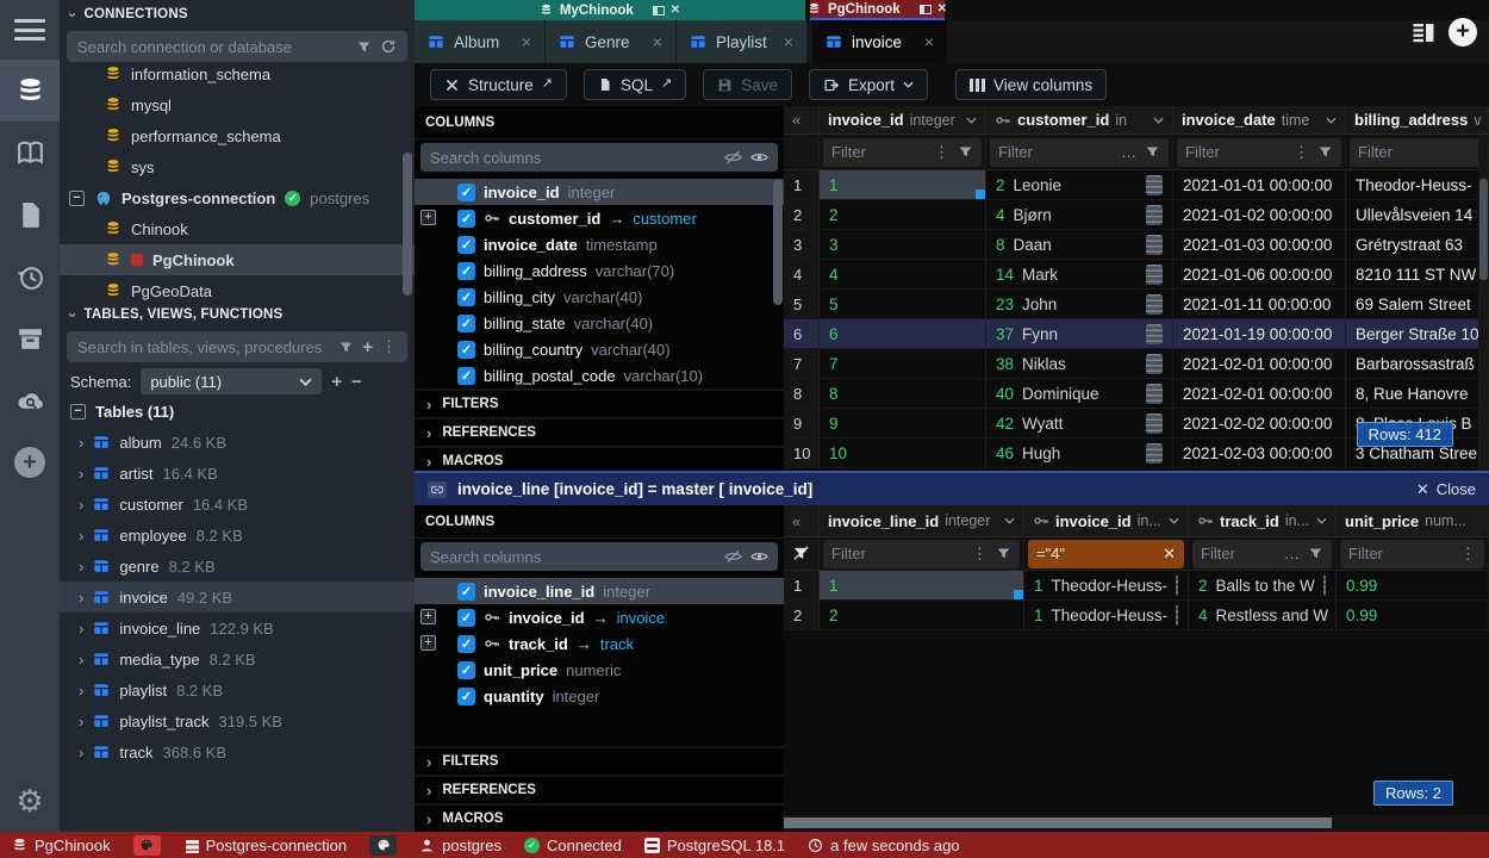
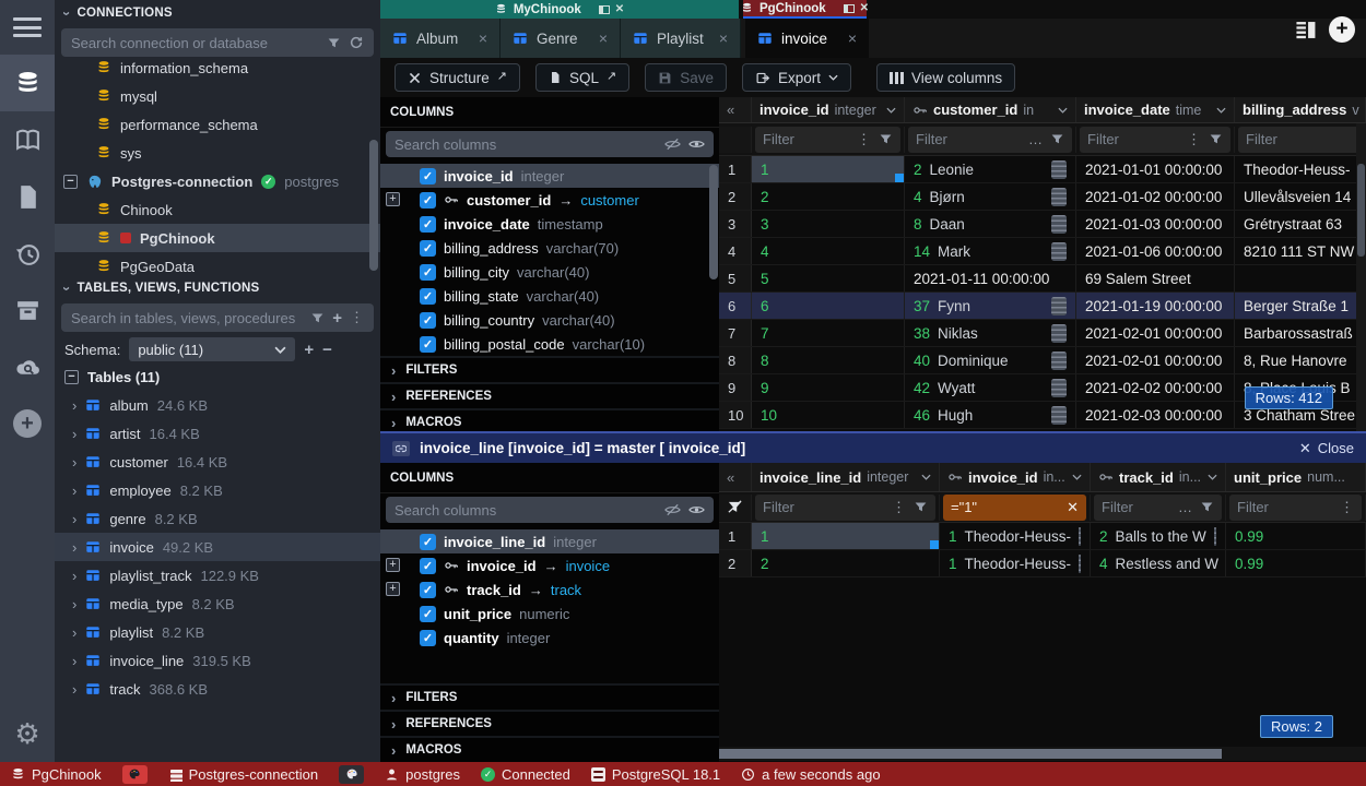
  +
  ⚙
  CONNECTIONS
  Search connection or database
  information_schema
  mysql
  performance_schema
  sys
  −
  Postgres-connection
  ✓
  postgres
  Chinook
  PgChinook
  PgGeoData
  TABLES, VIEWS, FUNCTIONS
  Search in tables, views, procedures
  +
  ⋮
  Schema:
  public (11)
  +
  −
  −
  Tables (11)
  ›
  album
  24.6 KB
  ›
  artist
  16.4 KB
  ›
  customer
  16.4 KB
  ›
  employee
  8.2 KB
  ›
  genre
  8.2 KB
  ›
  invoice
  49.2 KB
  ›
- invoice_line
+ playlist_track
  122.9 KB
  ›
  media_type
  8.2 KB
  ›
  playlist
  8.2 KB
  ›
- playlist_track
+ invoice_line
  319.5 KB
  ›
  track
  368.6 KB
  MyChinook
  ✕
  PgChinook
  ✕
  Album
  ×
  Genre
  ×
  Playlist
  ×
  invoice
  ×
  +
  Structure
  ↗
  SQL
  ↗
  Save
  Export
  View columns
  COLUMNS
  Search columns
  ✓
  invoice_id
  integer
  +
  ✓
  customer_id
  →
  customer
  ✓
  invoice_date
  timestamp
  ✓
  billing_address
  varchar(70)
  ✓
  billing_city
  varchar(40)
  ✓
  billing_state
  varchar(40)
  ✓
  billing_country
  varchar(40)
  ✓
  billing_postal_code
  varchar(10)
  ›
  FILTERS
  ›
  REFERENCES
  ›
  MACROS
  «
  invoice_id
  integer
  customer_id
  in
  invoice_date
  time
  billing_address
  v
  Filter
  ⋮
  Filter
  …
  Filter
  ⋮
  Filter
  1
  1
  2
  Leonie
  2021-01-01 00:00:00
  Theodor-Heuss-
  2
  2
  4
  Bjørn
  2021-01-02 00:00:00
  Ullevålsveien 14
  3
  3
  8
  Daan
  2021-01-03 00:00:00
  Grétrystraat 63
  4
  4
  14
  Mark
  2021-01-06 00:00:00
  8210 111 ST NW
  5
  5
- 23
- John
  2021-01-11 00:00:00
  69 Salem Street
  6
  6
  37
  Fynn
  2021-01-19 00:00:00
- Berger Straße 10
+ Berger Straße 1
  7
  7
  38
  Niklas
  2021-02-01 00:00:00
  Barbarossastraß
  8
  8
  40
  Dominique
  2021-02-01 00:00:00
  8, Rue Hanovre
  9
  9
  42
  Wyatt
  2021-02-02 00:00:00
  10
  10
  46
  Hugh
  2021-02-03 00:00:00
  3 Chatham Stree
  Rows: 412
  invoice_line [invoice_id] = master [ invoice_id]
  ✕
  Close
  COLUMNS
  Search columns
  ✓
  invoice_line_id
  integer
  +
  ✓
  invoice_id
  →
  invoice
  +
  ✓
  track_id
  →
  track
  ✓
  unit_price
  numeric
  ✓
  quantity
  integer
  ›
  FILTERS
  ›
  REFERENCES
  ›
  MACROS
  «
  invoice_line_id
  integer
  invoice_id
  in...
  track_id
  in...
  unit_price
  num...
  Filter
  ⋮
- ="4"
+ ="1"
  ✕
  Filter
  …
  Filter
  ⋮
  1
  1
  1
  Theodor-Heuss-
  2
  Balls to the W
  0.99
  2
  2
  1
  Theodor-Heuss-
  4
  Restless and W
  0.99
  Rows: 2
  PgChinook
  Postgres-connection
  postgres
  ✓
  Connected
  PostgreSQL 18.1
  a few seconds ago
